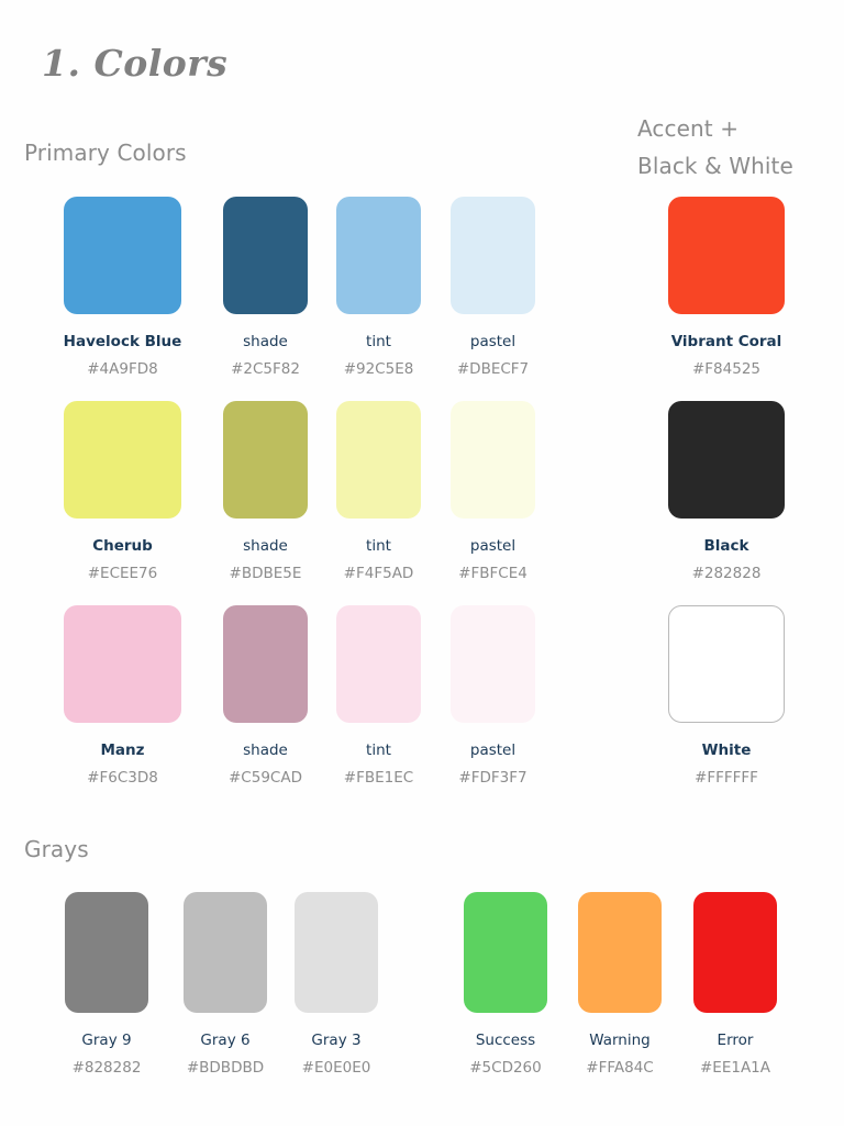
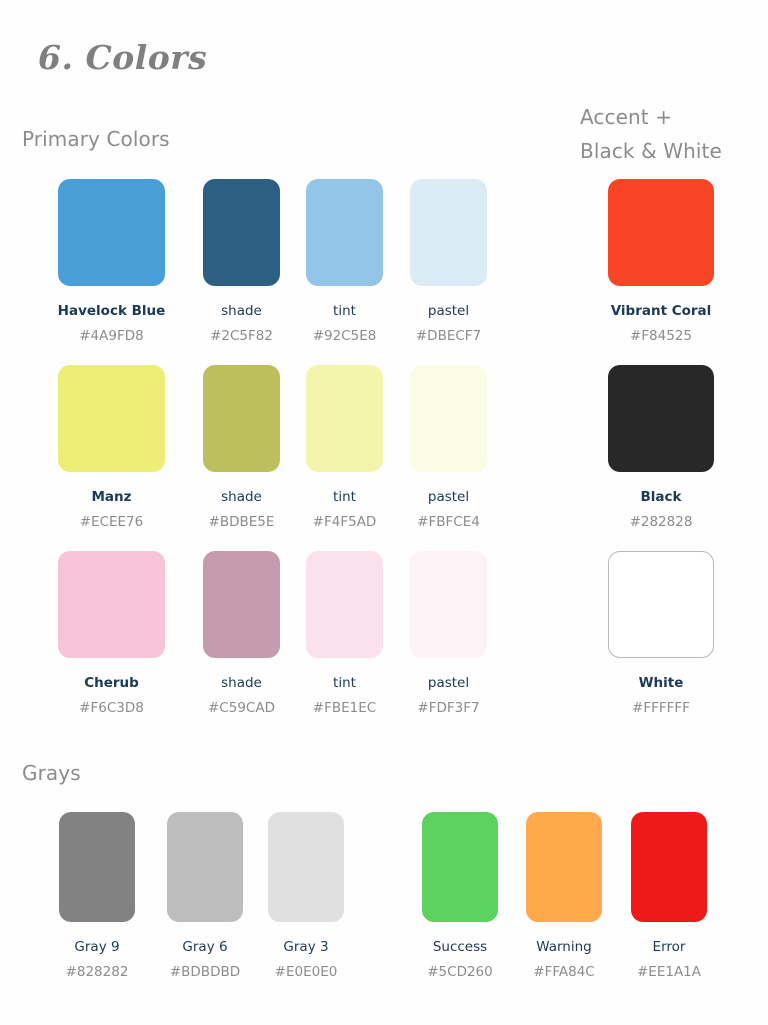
- 1. Colors
+ 6. Colors
  Primary Colors
  Accent +
  Black & White
  Grays
  Havelock Blue
  #4A9FD8
  shade
  #2C5F82
  tint
  #92C5E8
  pastel
  #DBECF7
- Cherub
+ Manz
  #ECEE76
  shade
  #BDBE5E
  tint
  #F4F5AD
  pastel
  #FBFCE4
- Manz
+ Cherub
  #F6C3D8
  shade
  #C59CAD
  tint
  #FBE1EC
  pastel
  #FDF3F7
  Vibrant Coral
  #F84525
  Black
  #282828
  White
  #FFFFFF
  Gray 9
  #828282
  Gray 6
  #BDBDBD
  Gray 3
  #E0E0E0
  Success
  #5CD260
  Warning
  #FFA84C
  Error
  #EE1A1A
